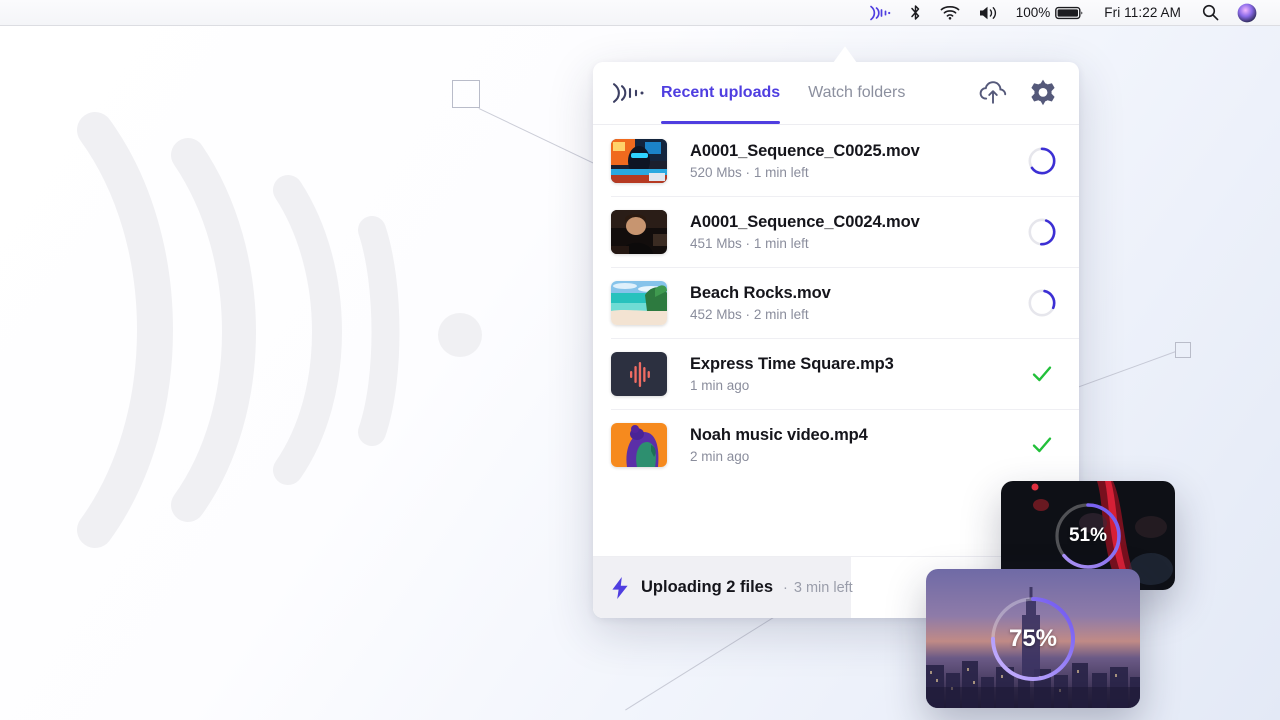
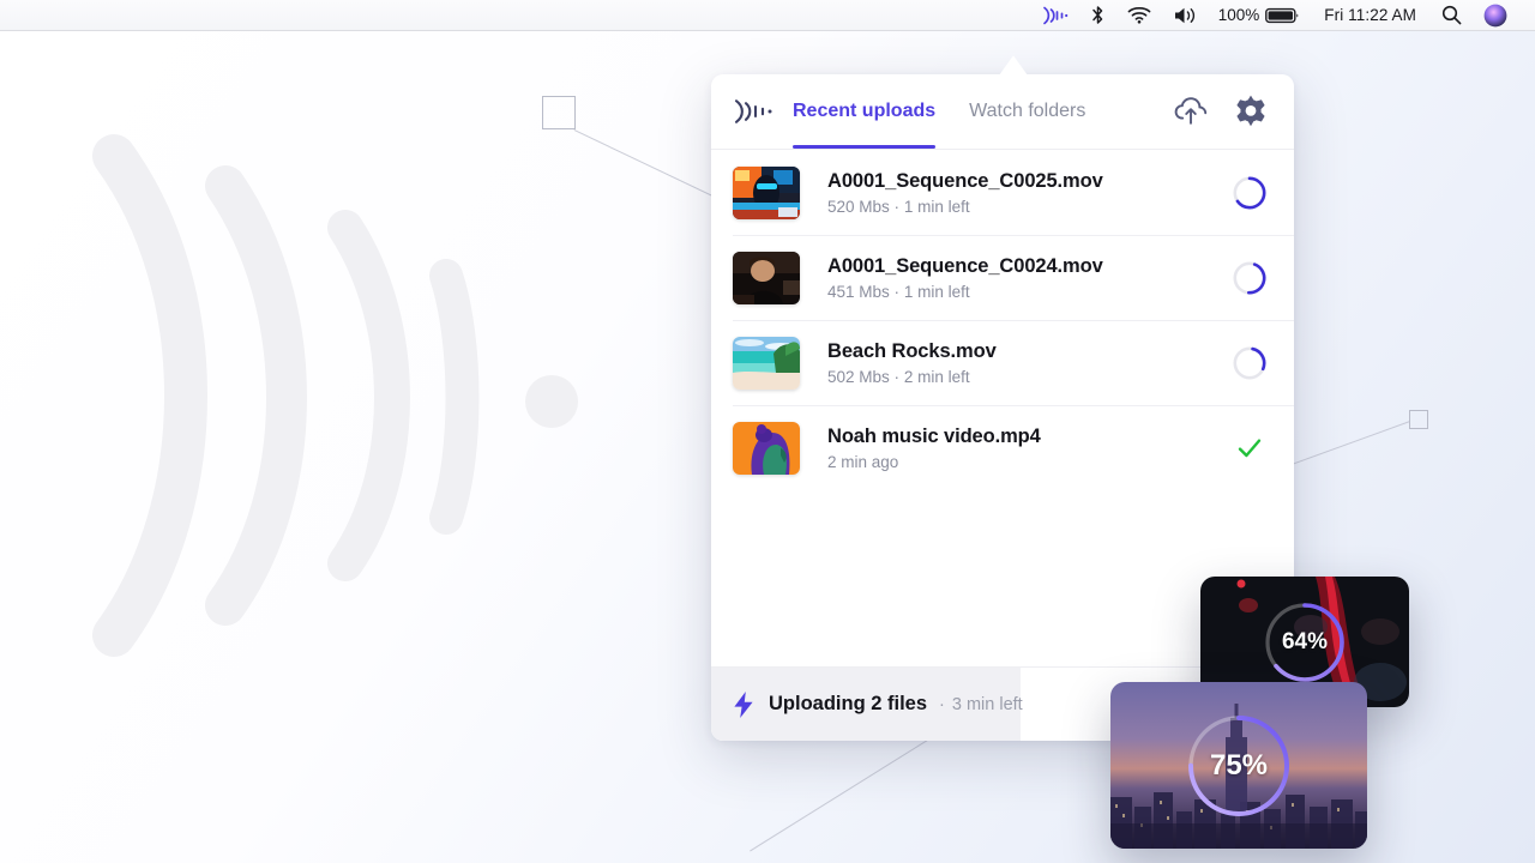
  100%
  Fri 11:22 AM
  Recent uploads
  Watch folders
  A0001_Sequence_C0025.mov
  520 Mbs · 1 min left
  A0001_Sequence_C0024.mov
  451 Mbs · 1 min left
  Beach Rocks.mov
- 452 Mbs · 2 min left
+ 502 Mbs · 2 min left
- Express Time Square.mp3
- 1 min ago
  Noah music video.mp4
  2 min ago
  Uploading 2 files
  ·
  3 min left
- 51%
+ 64%
  75%
